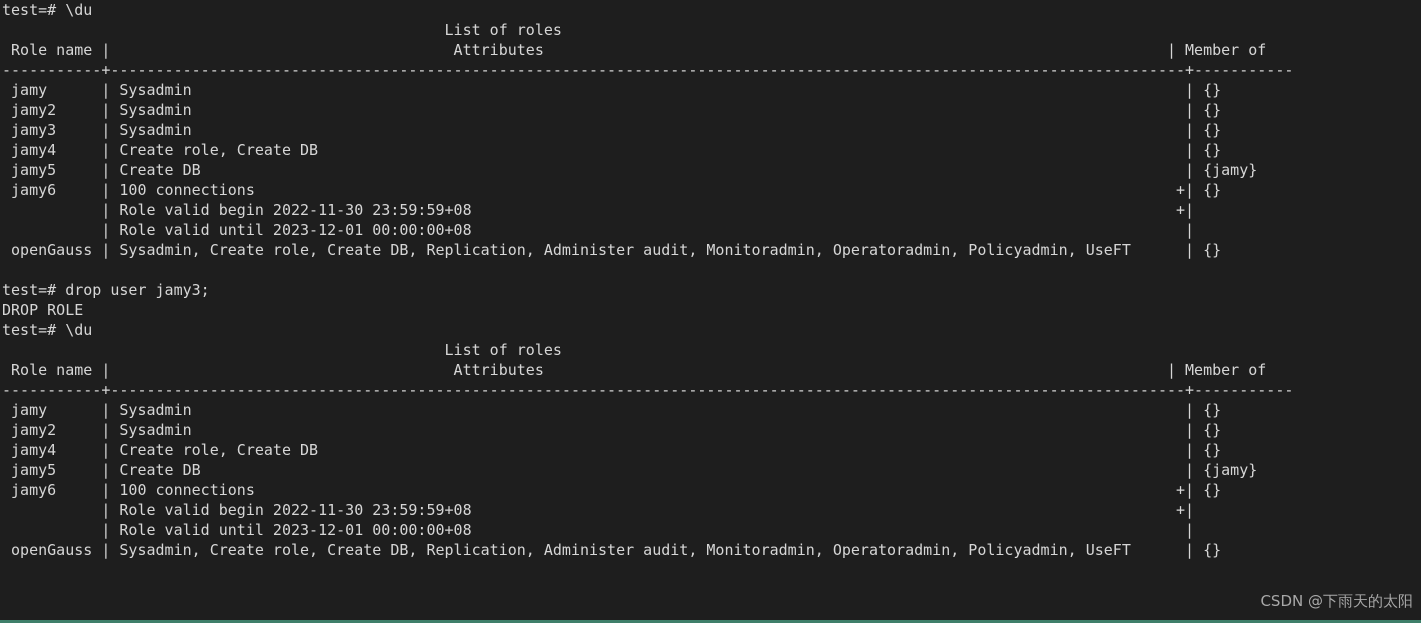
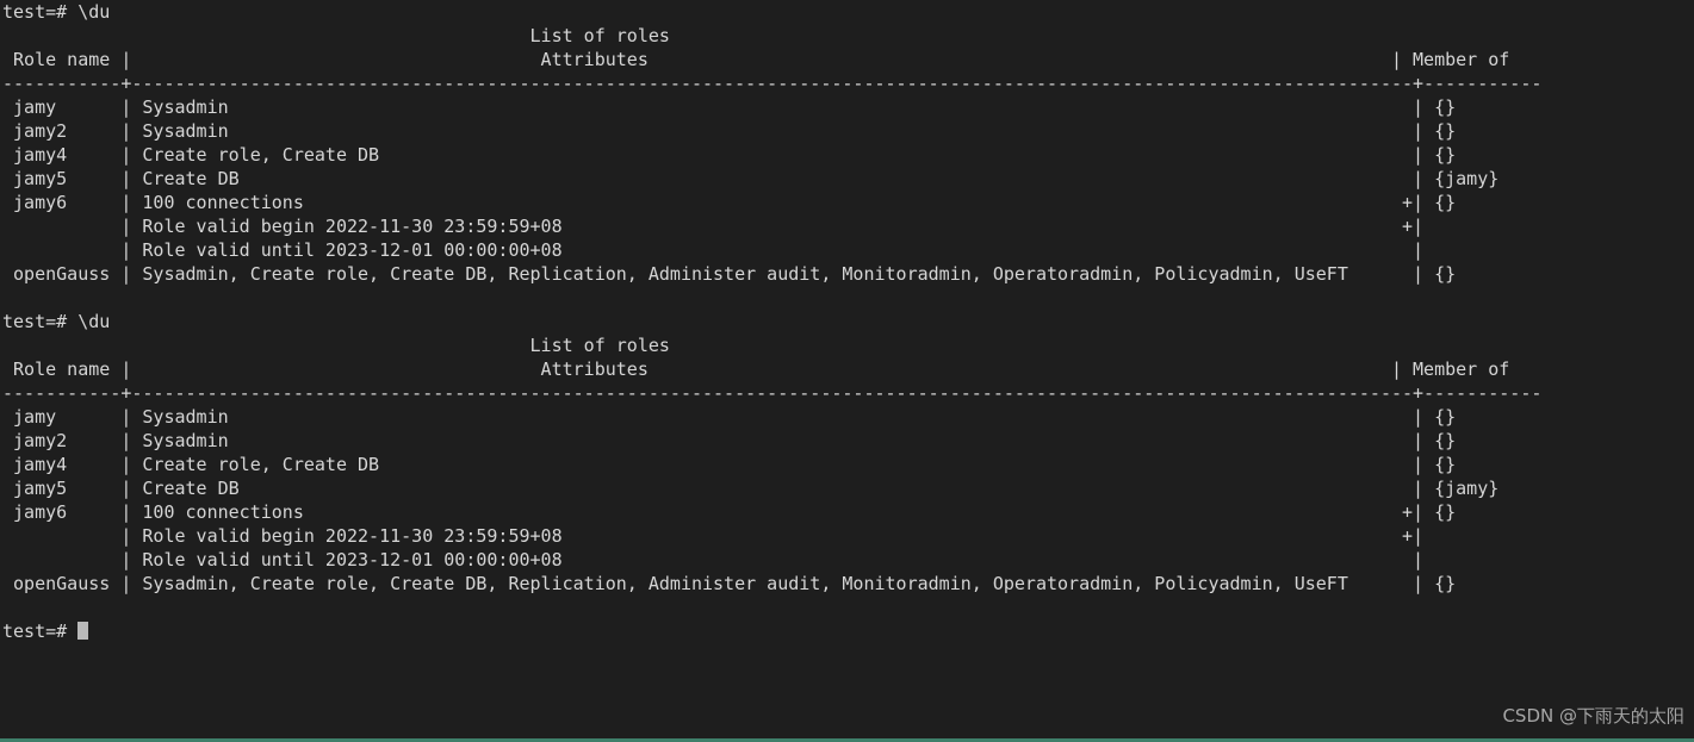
  test=# \du
  List of roles
  Role name | Attributes | Member of
  -----------+-----------------------------------------------------------------------------------------------------------------------+-----------
  jamy | Sysadmin | {}
  jamy2 | Sysadmin | {}
- jamy3 | Sysadmin | {}
  jamy4 | Create role, Create DB | {}
  jamy5 | Create DB | {jamy}
  jamy6 | 100 connections +| {}
  | Role valid begin 2022-11-30 23:59:59+08 +|
  | Role valid until 2023-12-01 00:00:00+08 |
  openGauss | Sysadmin, Create role, Create DB, Replication, Administer audit, Monitoradmin, Operatoradmin, Policyadmin, UseFT | {}
- test=# drop user jamy3;
- DROP ROLE
  test=# \du
  List of roles
  Role name | Attributes | Member of
  -----------+-----------------------------------------------------------------------------------------------------------------------+-----------
  jamy | Sysadmin | {}
  jamy2 | Sysadmin | {}
  jamy4 | Create role, Create DB | {}
  jamy5 | Create DB | {jamy}
  jamy6 | 100 connections +| {}
  | Role valid begin 2022-11-30 23:59:59+08 +|
  | Role valid until 2023-12-01 00:00:00+08 |
  openGauss | Sysadmin, Create role, Create DB, Replication, Administer audit, Monitoradmin, Operatoradmin, Policyadmin, UseFT | {}
+ test=#
  CSDN @下雨天的太阳
